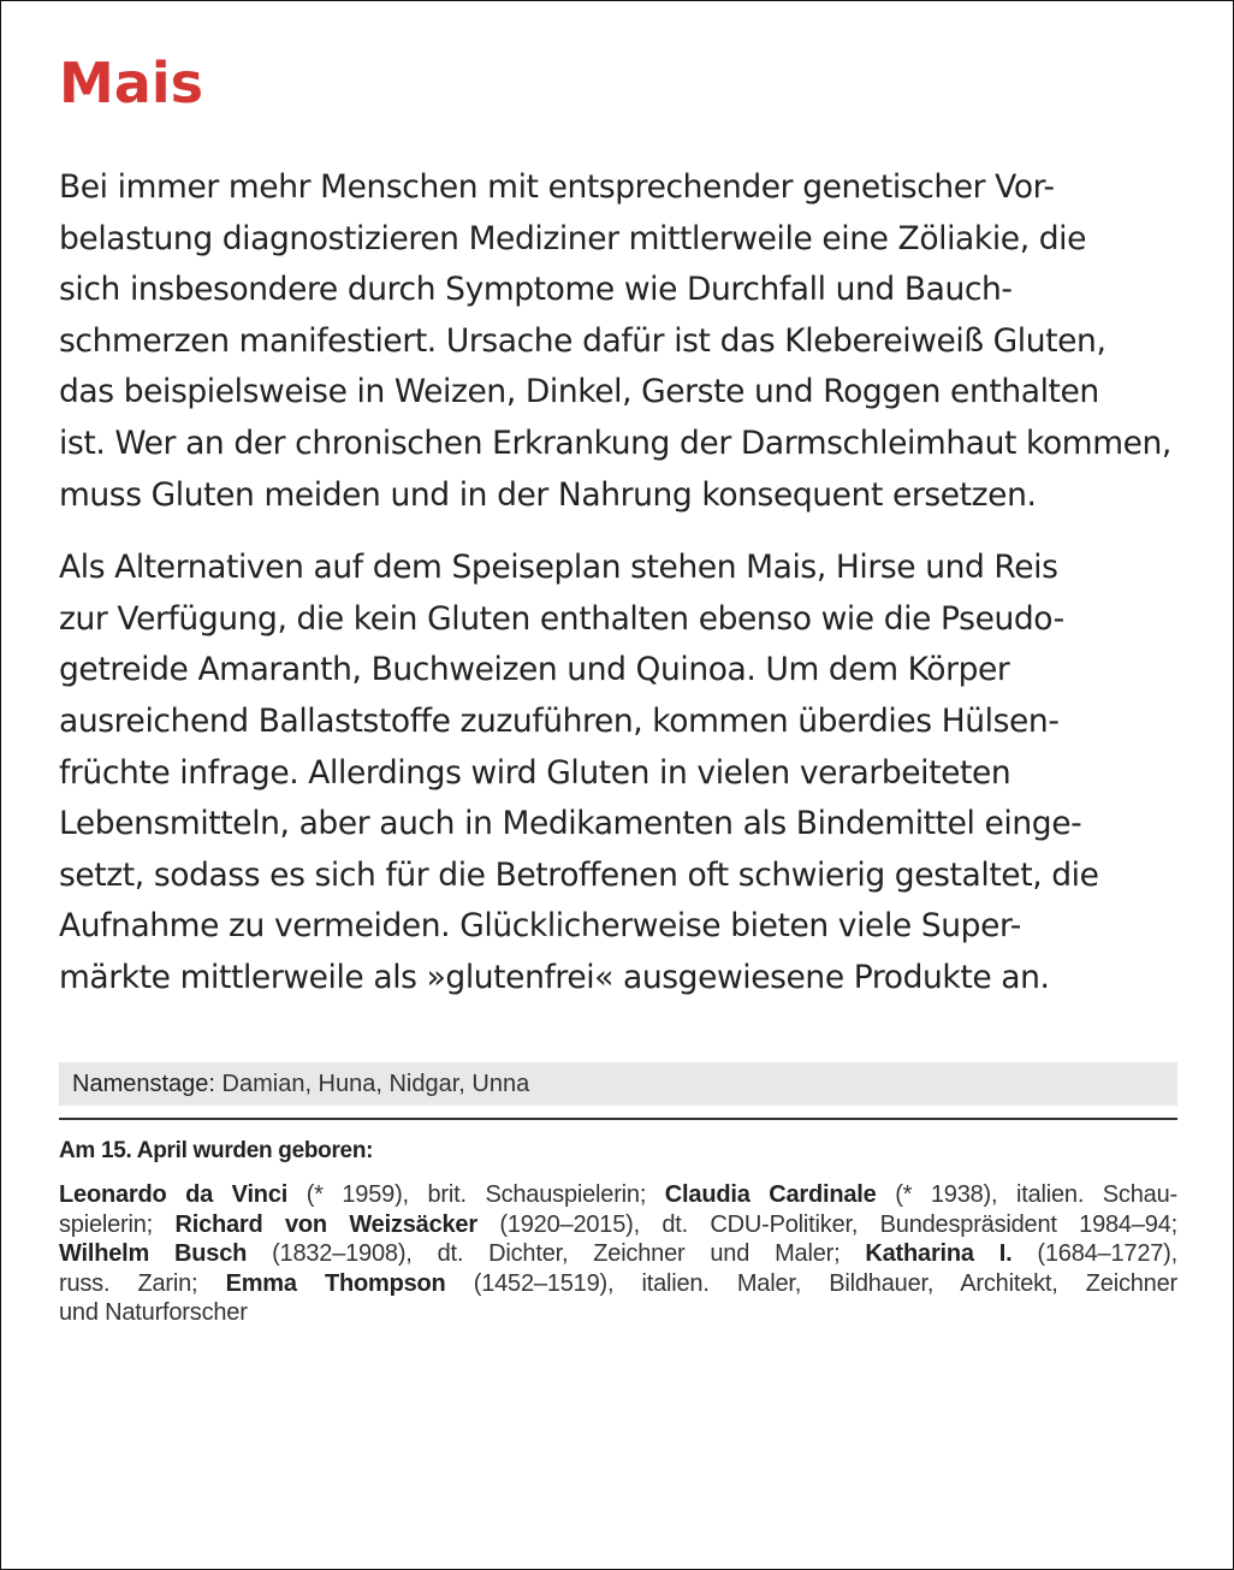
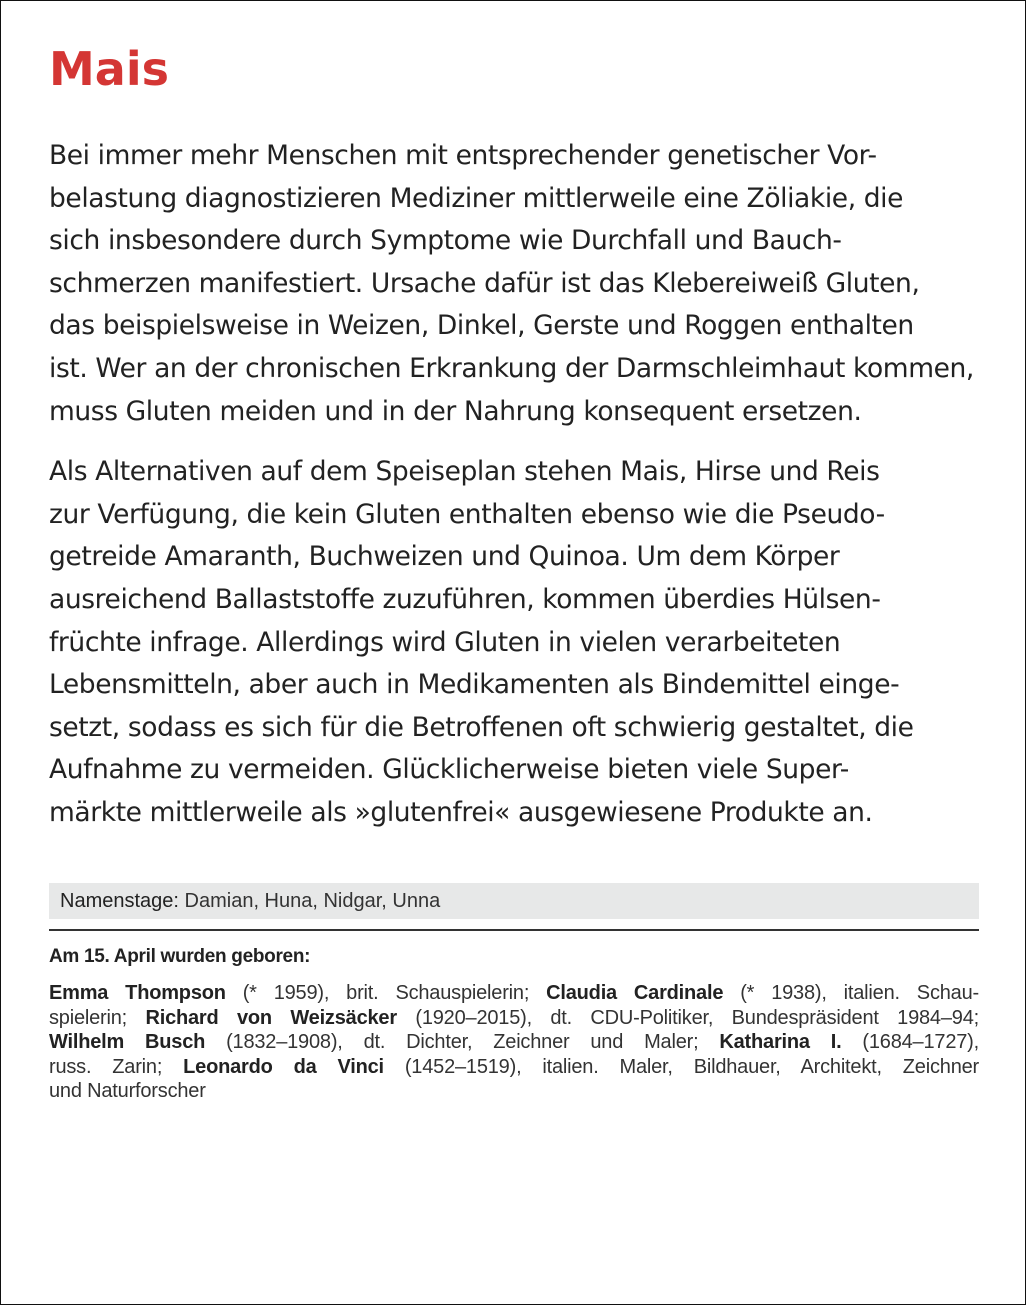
  Mais
  Bei immer mehr Menschen mit entsprechender genetischer Vor-
  belastung diagnostizieren Mediziner mittlerweile eine Zöliakie, die
  sich insbesondere durch Symptome wie Durchfall und Bauch-
  schmerzen manifestiert. Ursache dafür ist das Klebereiweiß Gluten,
  das beispielsweise in Weizen, Dinkel, Gerste und Roggen enthalten
  ist. Wer an der chronischen Erkrankung der Darmschleimhaut kommen,
  muss Gluten meiden und in der Nahrung konsequent ersetzen.
  Als Alternativen auf dem Speiseplan stehen Mais, Hirse und Reis
  zur Verfügung, die kein Gluten enthalten ebenso wie die Pseudo-
  getreide Amaranth, Buchweizen und Quinoa. Um dem Körper
  ausreichend Ballaststoffe zuzuführen, kommen überdies Hülsen-
  früchte infrage. Allerdings wird Gluten in vielen verarbeiteten
  Lebensmitteln, aber auch in Medikamenten als Bindemittel einge-
  setzt, sodass es sich für die Betroffenen oft schwierig gestaltet, die
  Aufnahme zu vermeiden. Glücklicherweise bieten viele Super-
  märkte mittlerweile als »glutenfrei« ausgewiesene Produkte an.
  Namenstage: Damian, Huna, Nidgar, Unna
  Am 15. April wurden geboren:
- Leonardo da Vinci (* 1959), brit. Schauspielerin; Claudia Cardinale (* 1938), italien. Schau-
+ Emma Thompson (* 1959), brit. Schauspielerin; Claudia Cardinale (* 1938), italien. Schau-
  spielerin; Richard von Weizsäcker (1920–2015), dt. CDU-Politiker, Bundespräsident 1984–94;
  Wilhelm Busch (1832–1908), dt. Dichter, Zeichner und Maler; Katharina I. (1684–1727),
- russ. Zarin; Emma Thompson (1452–1519), italien. Maler, Bildhauer, Architekt, Zeichner
+ russ. Zarin; Leonardo da Vinci (1452–1519), italien. Maler, Bildhauer, Architekt, Zeichner
  und Naturforscher
